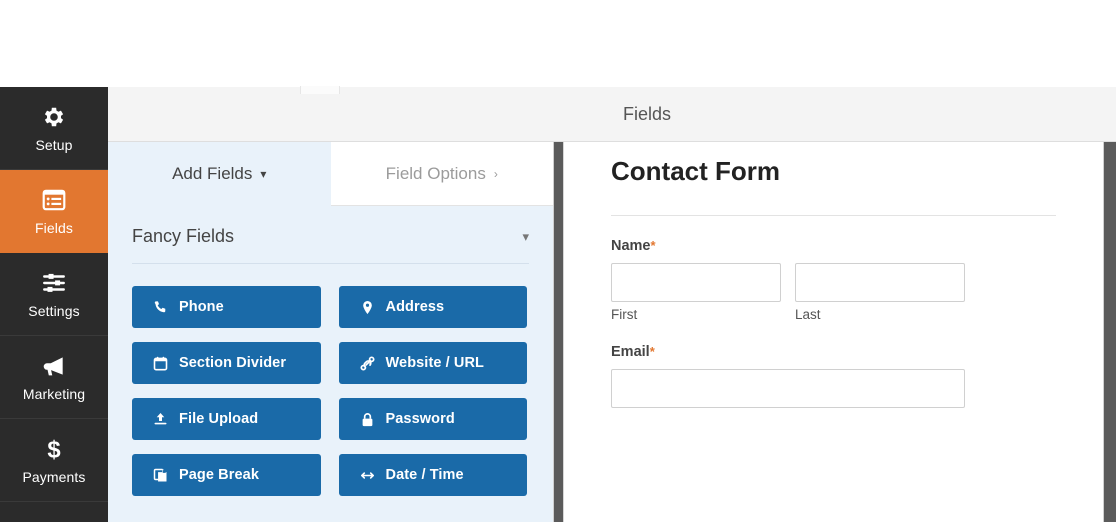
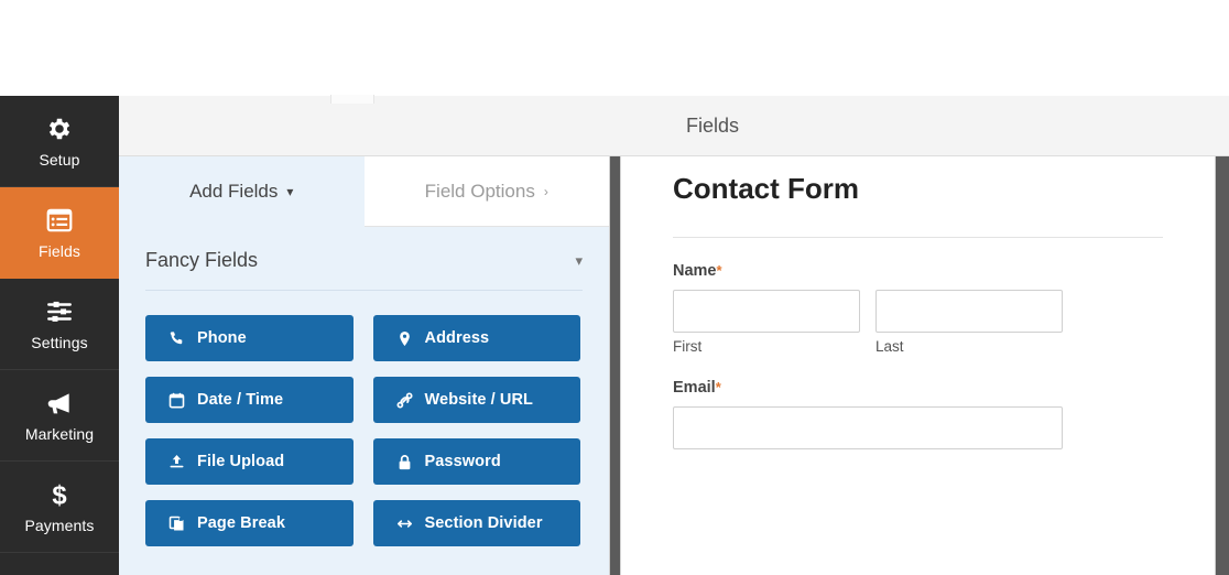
  Setup
  Fields
  Settings
  Marketing
  $
  Payments
  Fields
  Add Fields
  ▾
  Field Options
  ›
  Fancy Fields
  ▾
  Phone
  Address
- Section Divider
+ Date / Time
  Website / URL
  File Upload
  Password
  Page Break
- Date / Time
+ Section Divider
  Contact Form
  Name*
  First
  Last
  Email*
